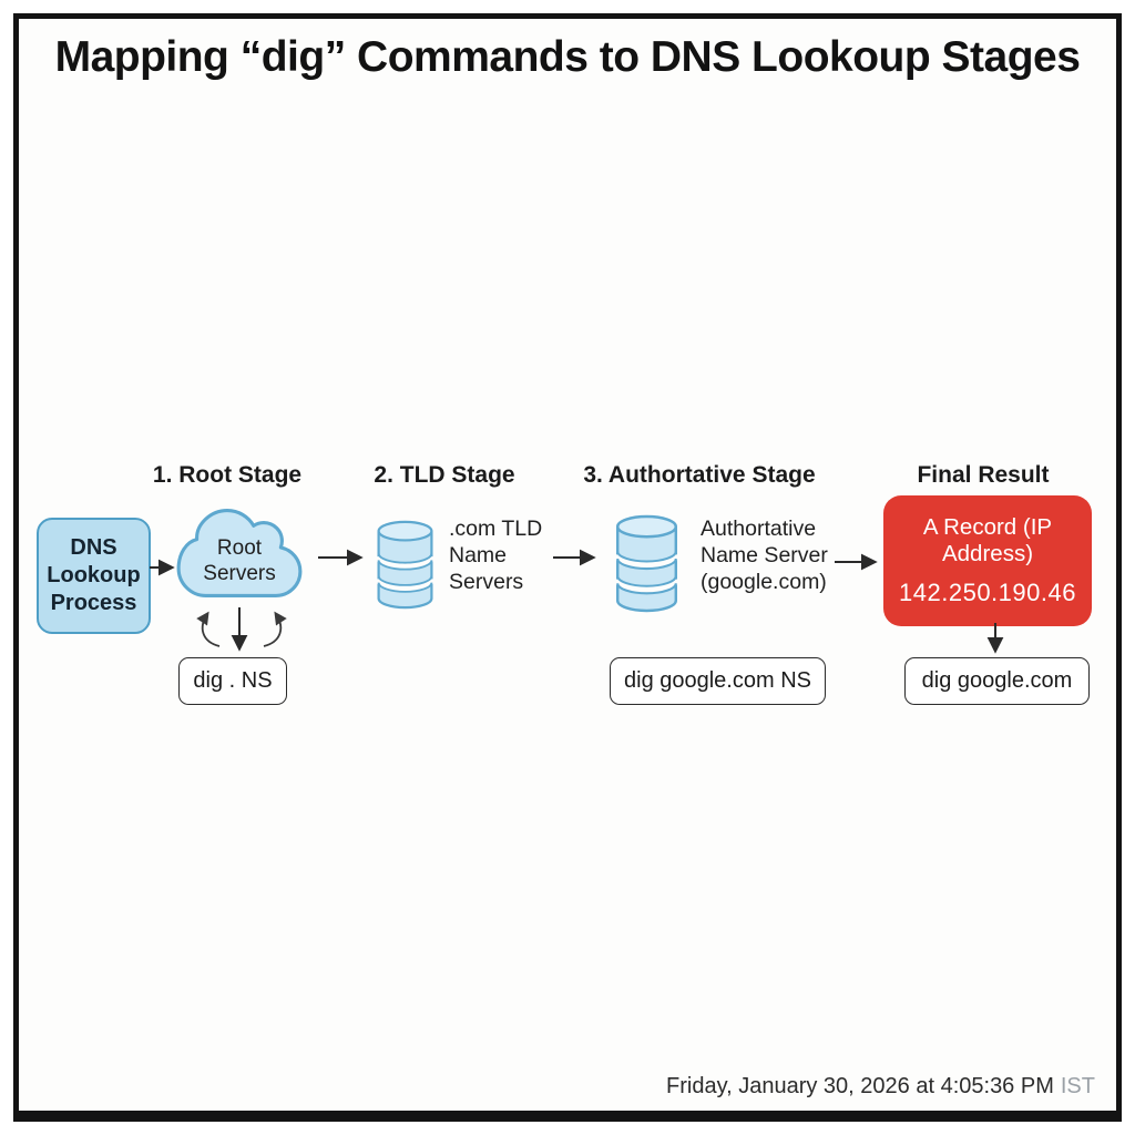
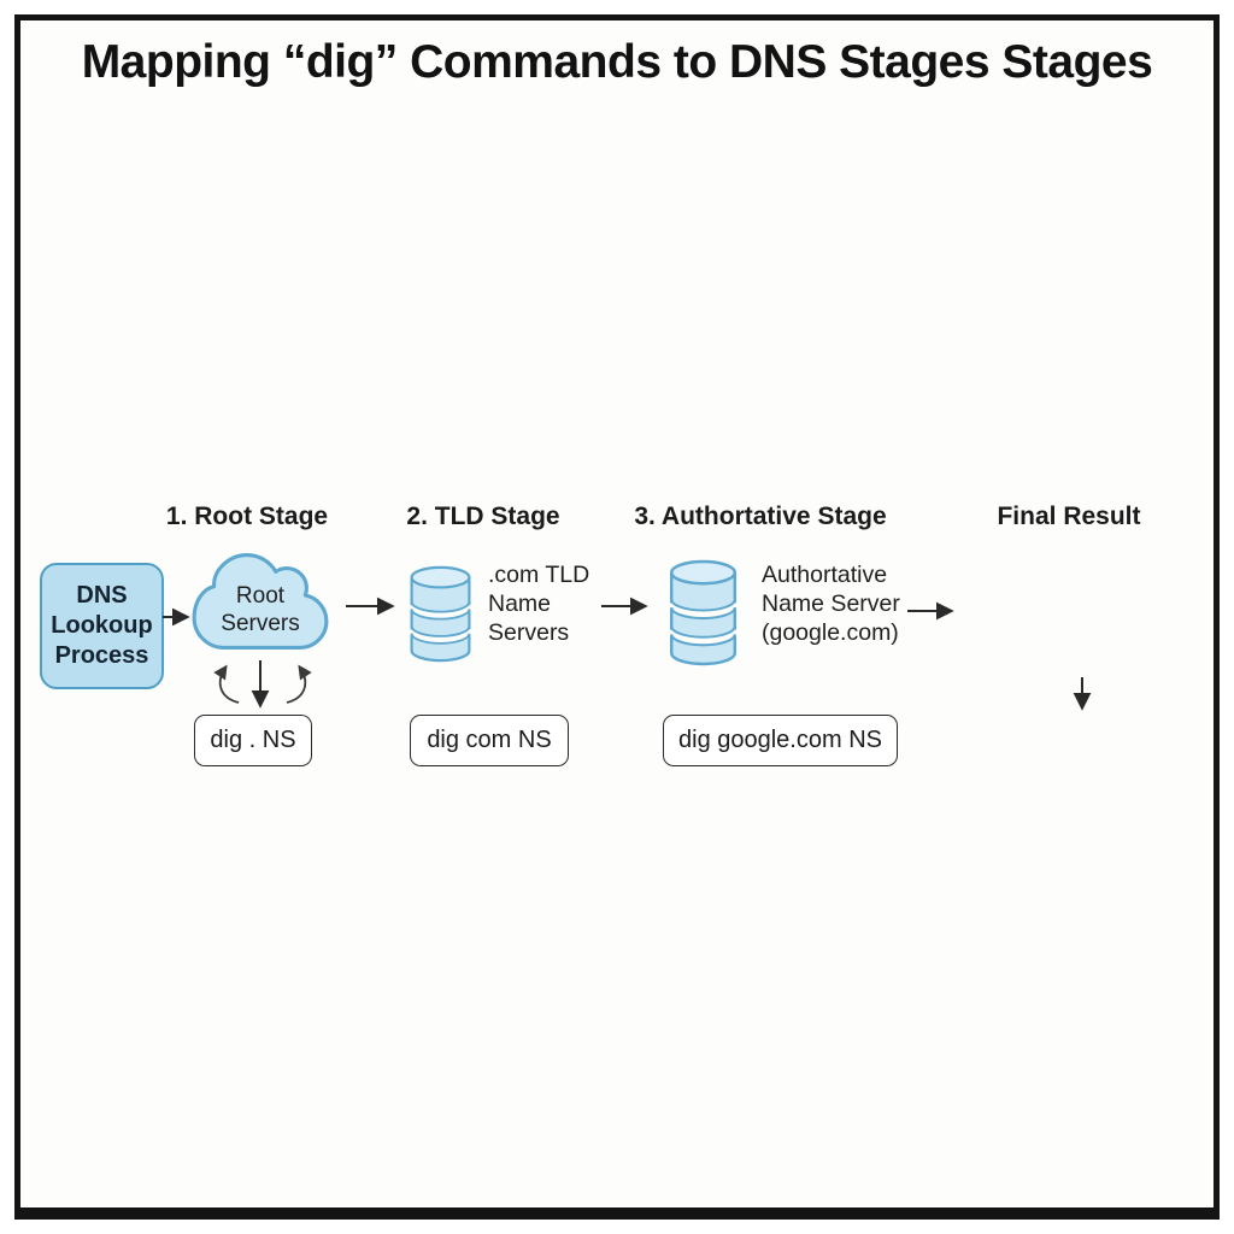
- Mapping “dig” Commands to DNS Lookoup Stages
+ Mapping “dig” Commands to DNS Stages Stages
  1. Root Stage
  2. TLD Stage
  3. Authortative Stage
  Final Result
  DNS
  Lookoup
  Process
  Root
  Servers
  .com TLD
  Name
  Servers
  Authortative
  Name Server
  (google.com)
- A Record (IP Address)
- 142.250.190.46
  dig . NS
+ dig com NS
  dig google.com NS
- dig google.com
- Friday, January 30, 2026 at 4:05:36 PM IST
